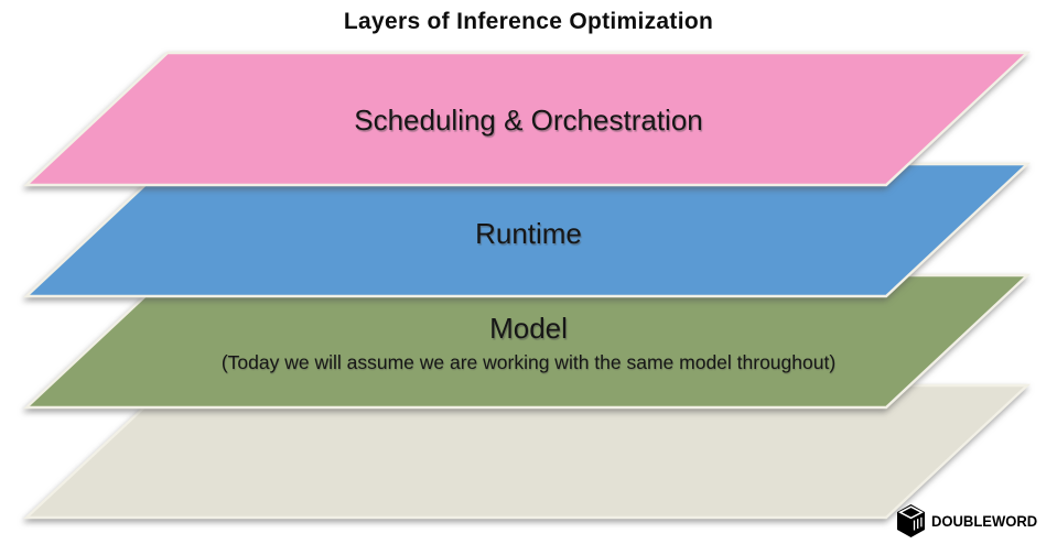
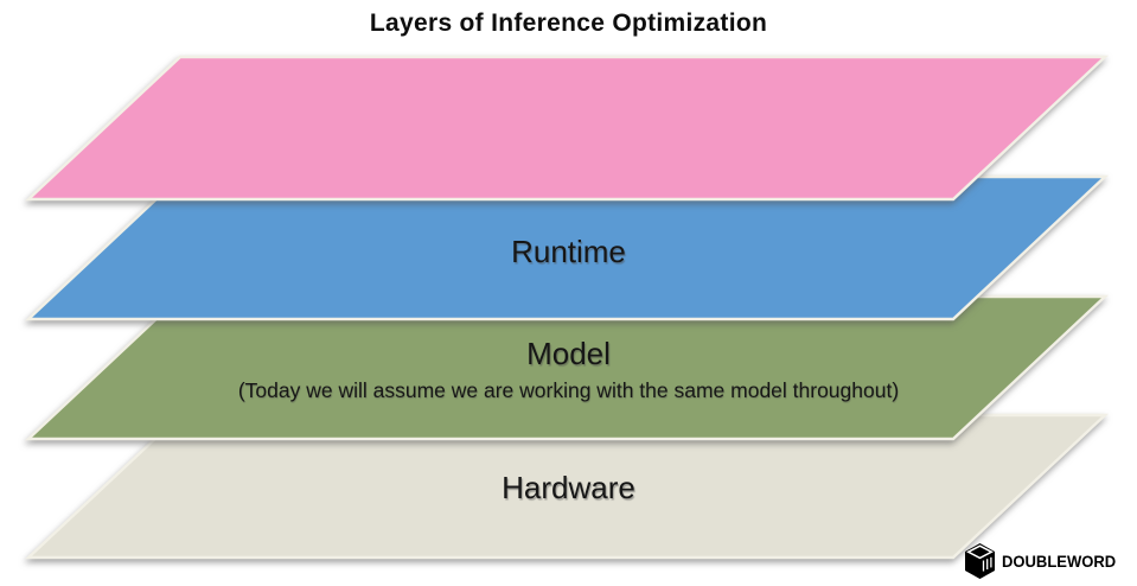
  Layers of Inference Optimization
- Scheduling & Orchestration
  Runtime
  Model
  (Today we will assume we are working with the same model throughout)
+ Hardware
  DOUBLEWORD
